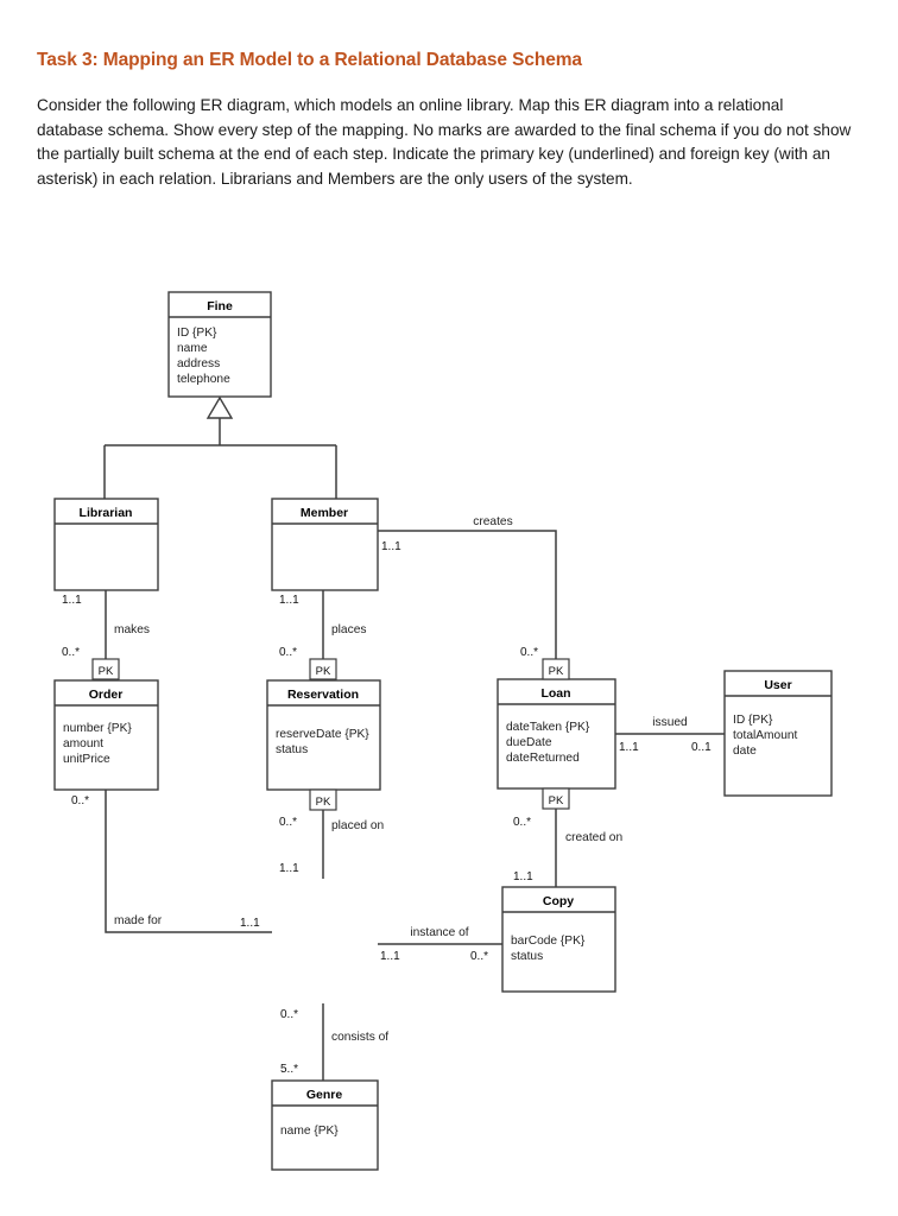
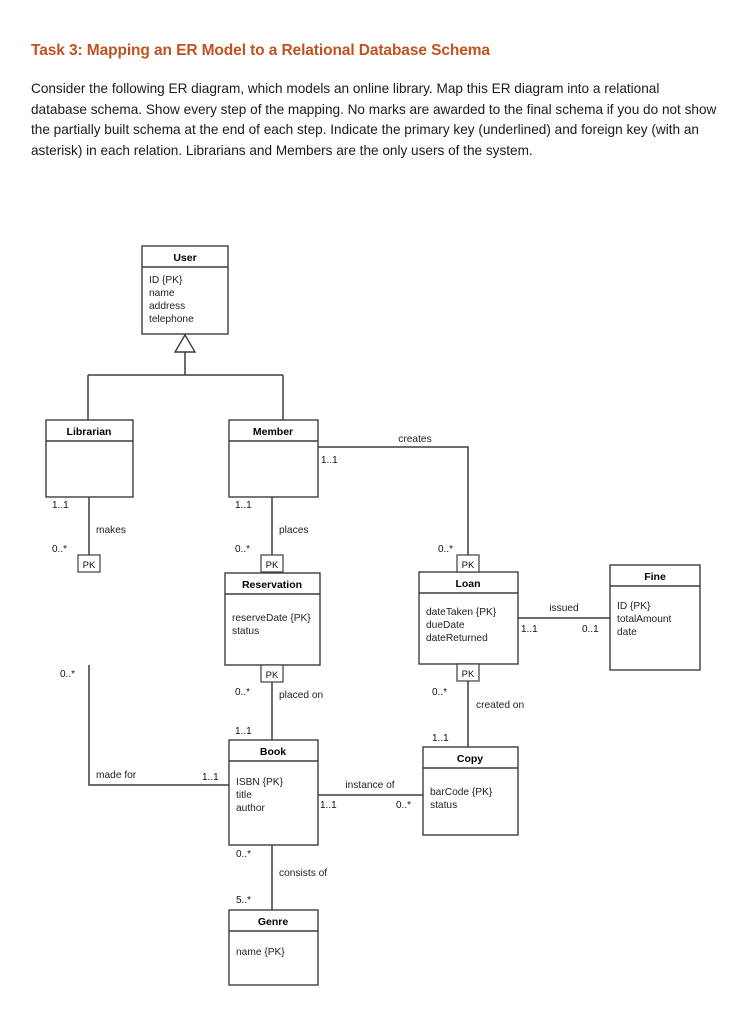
  Task 3: Mapping an ER Model to a Relational Database Schema
  Consider the following ER diagram, which models an online library. Map this ER diagram into a relational database schema. Show every step of the mapping. No marks are awarded to the final schema if you do not show the partially built schema at the end of each step. Indicate the primary key (underlined) and foreign key (with an asterisk) in each relation. Librarians and Members are the only users of the system.
- Fine
+ User
  ID {PK}
  name
  address
  telephone
  Librarian
  Member
- Order
- number {PK}
- amount
- unitPrice
  Reservation
  reserveDate {PK}
  status
  Loan
  dateTaken {PK}
  dueDate
  dateReturned
- User
+ Fine
  ID {PK}
  totalAmount
  date
+ Book
+ ISBN {PK}
+ title
+ author
  Copy
  barCode {PK}
  status
  Genre
  name {PK}
  1..1
  0..*
  makes
  PK
  1..1
  0..*
  places
  PK
  1..1
  0..*
  creates
  PK
  1..1
  0..1
  issued
  0..*
  1..1
  made for
  PK
  0..*
  1..1
  placed on
  PK
  0..*
  1..1
  created on
  1..1
  0..*
  instance of
  0..*
  5..*
  consists of
